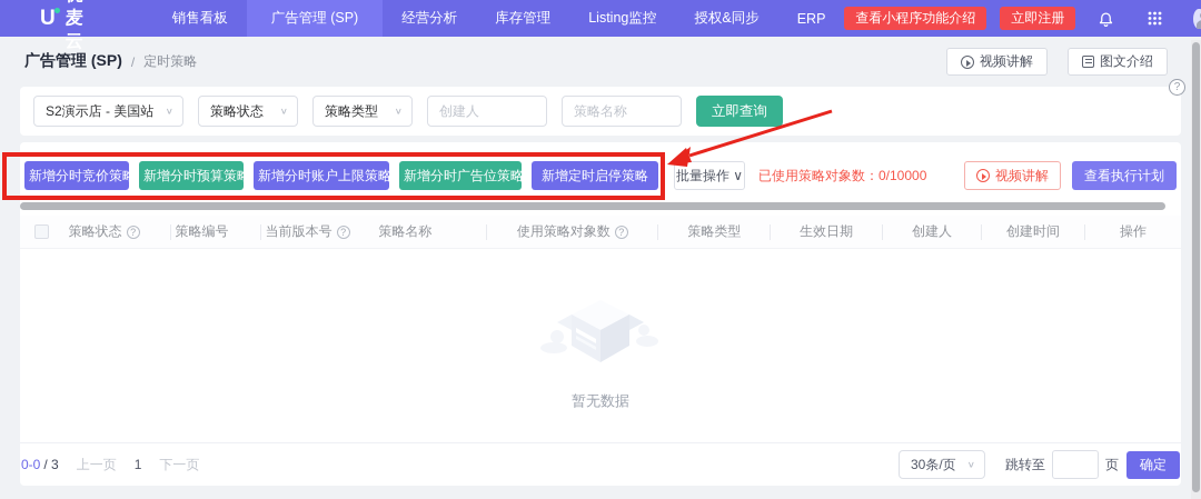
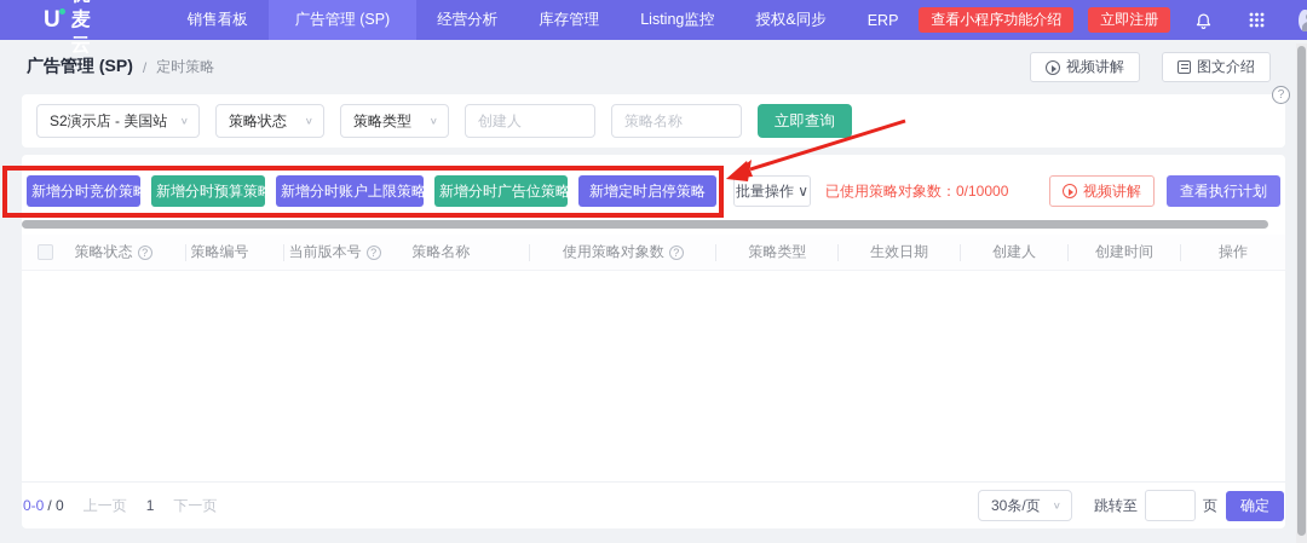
  U
  销售看板
  广告管理 (SP)
  经营分析
  库存管理
  Listing监控
  授权&同步
  ERP
  查看小程序功能介绍
  立即注册
  广告管理 (SP)
  /
  定时策略
  视频讲解
  图文介绍
  ?
  S2演示店 - 美国站
  ∨
  策略状态
  ∨
  策略类型
  ∨
  创建人
  策略名称
  立即查询
  新增分时竞价策
  新增分时预算策
  新增分时账户上限策略
  新增分时广告位策略
  新增定时启停策略
  批量操作 ∨
  已使用策略对象数：0/10000
  视频讲解
  查看执行计划
  策略状态
  ?
  策略编号
  当前版本号
  ?
  策略名称
  使用策略对象数
  ?
  策略类型
  生效日期
  创建人
  创建时间
  操作
- 暂无数据
  0-0
- / 3
+ / 0
  上一页
  1
  下一页
  30条/页
  ∨
  跳转至
  页
  确定
